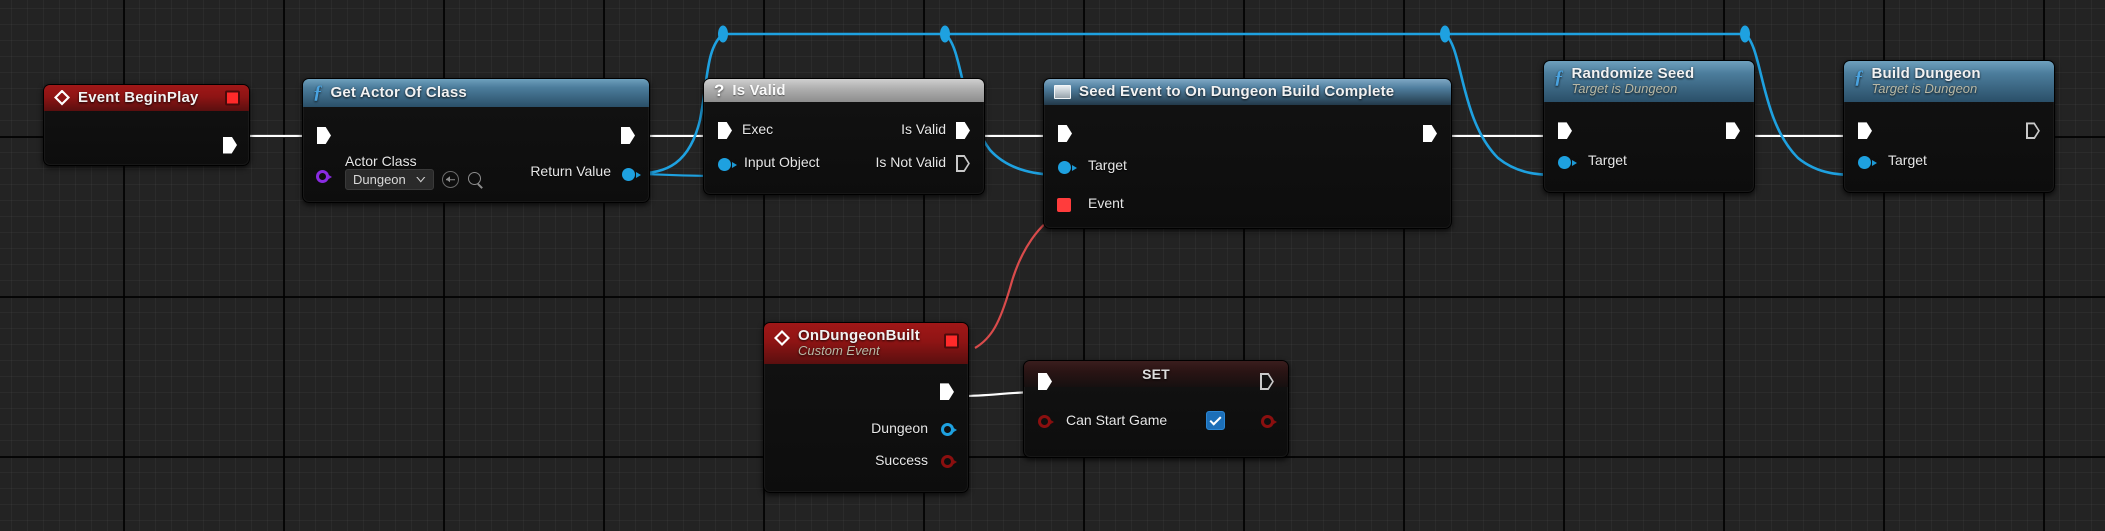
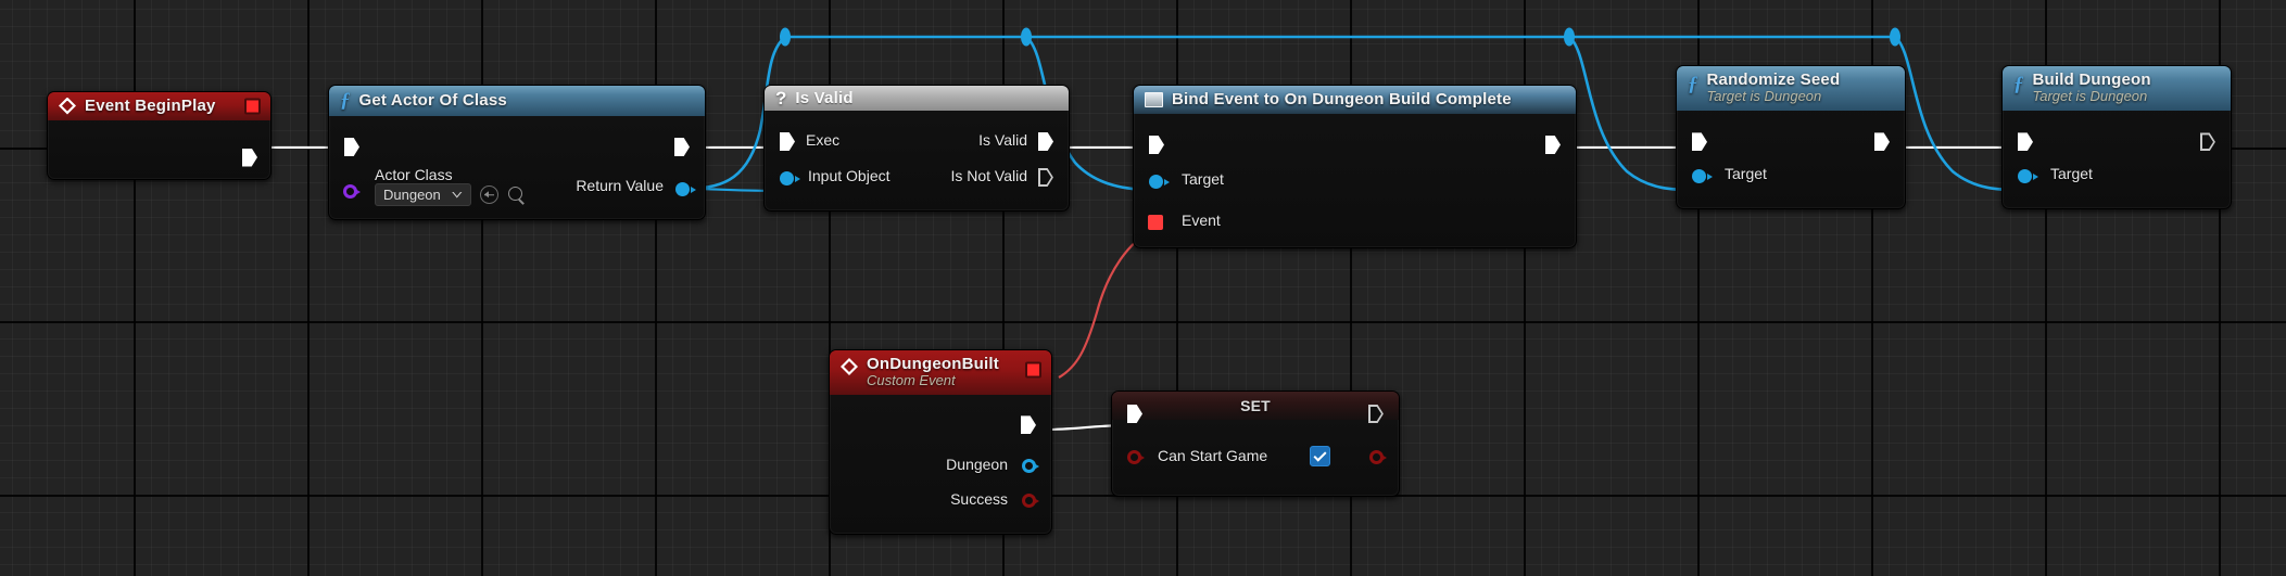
  Event BeginPlay
  ƒ
  Get Actor Of Class
  Actor Class
  Dungeon
  Return Value
  ?
  Is Valid
  Exec
  Input Object
  Is Valid
  Is Not Valid
- Seed Event to On Dungeon Build Complete
+ Bind Event to On Dungeon Build Complete
  Target
  Event
  ƒ
  Randomize Seed
  Target is Dungeon
  Target
  ƒ
  Build Dungeon
  Target is Dungeon
  Target
  OnDungeonBuilt
  Custom Event
  Dungeon
  Success
  SET
  Can Start Game
